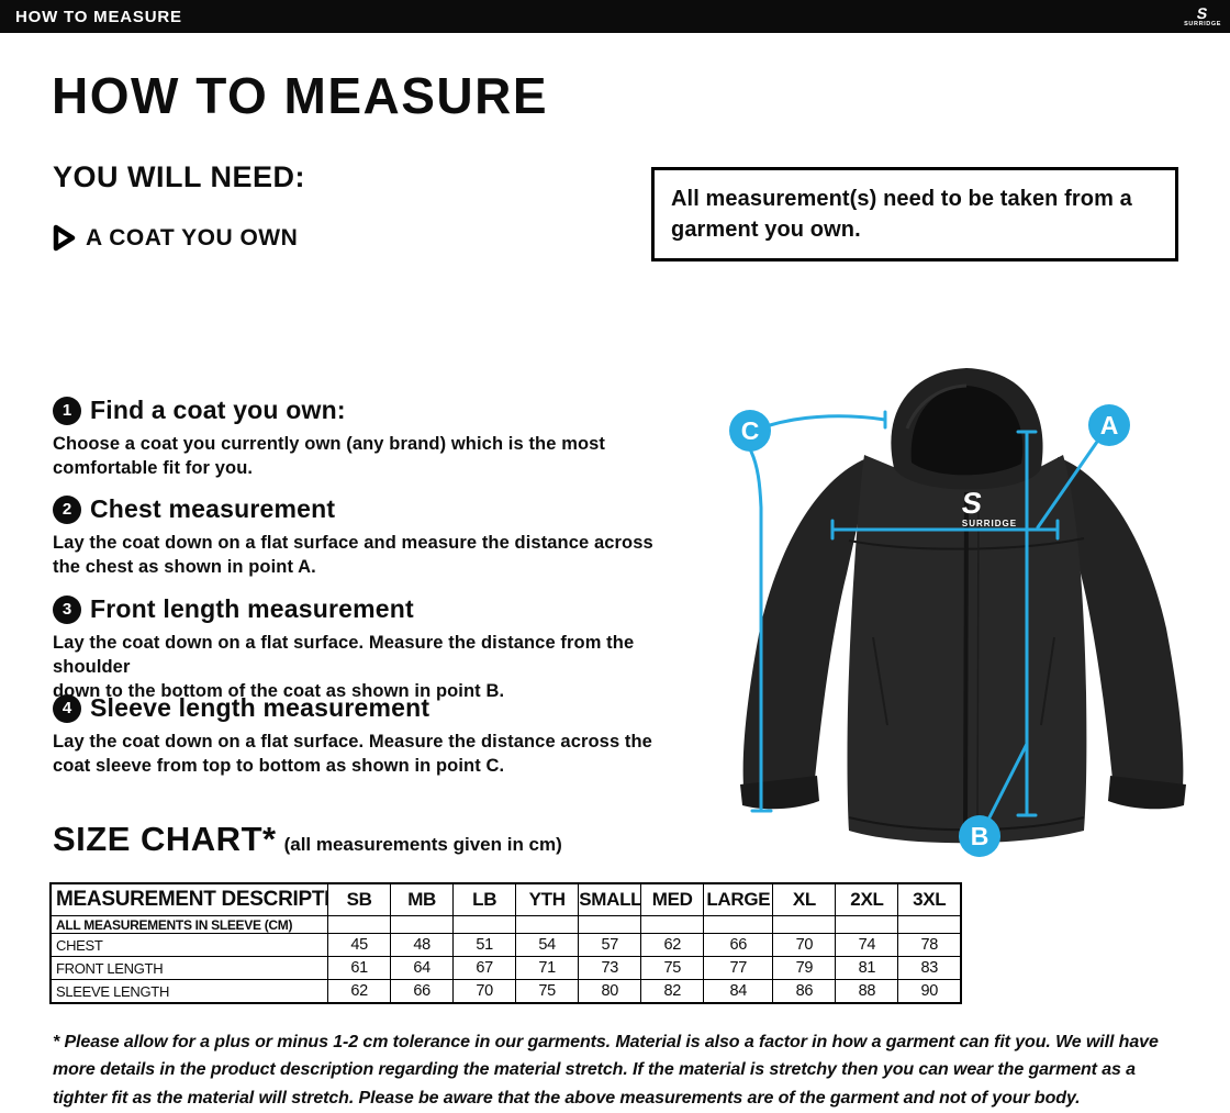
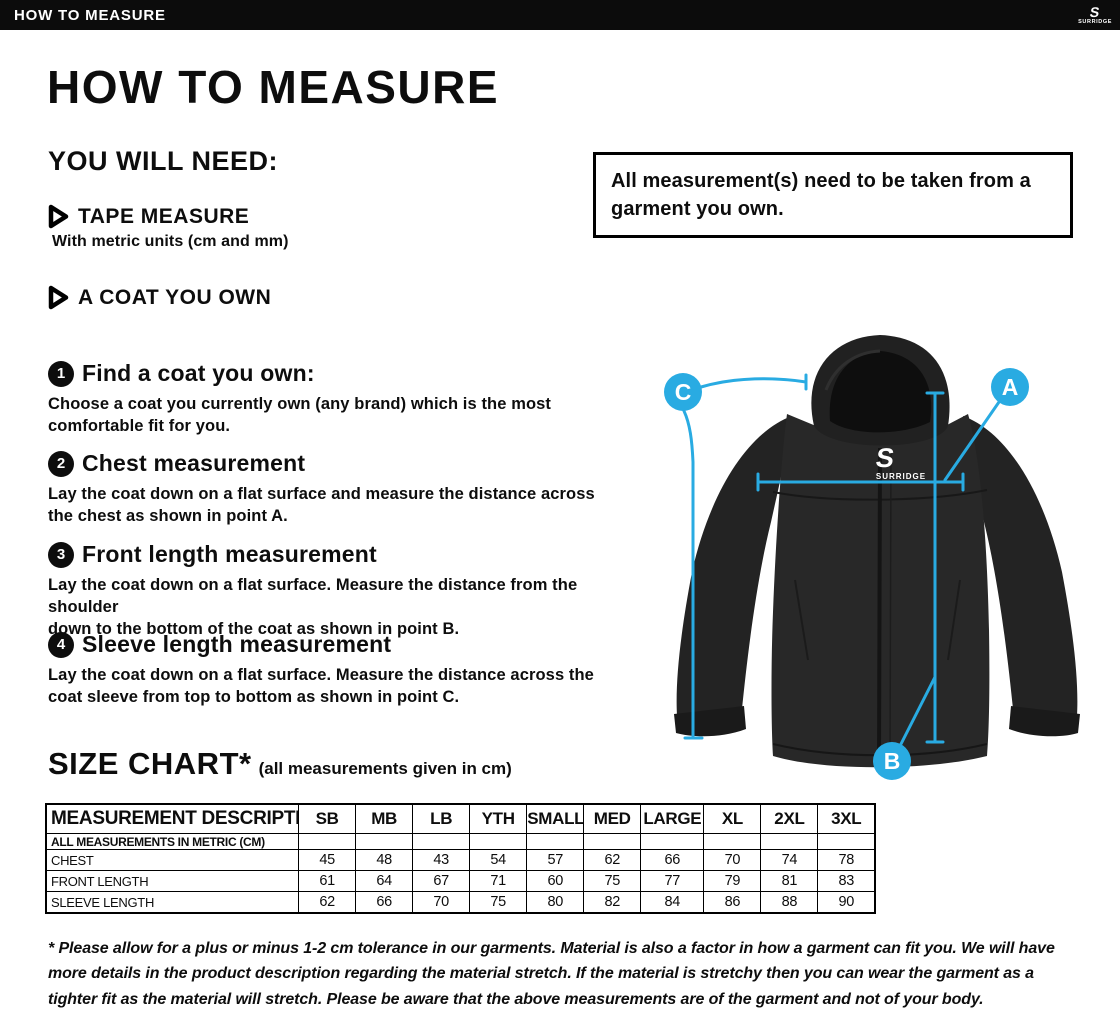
  HOW TO MEASURE
  HOW TO MEASURE
  YOU WILL NEED:
+ TAPE MEASURE
+ With metric units (cm and mm)
  A COAT YOU OWN
  1
  Find a coat you own:
  Choose a coat you currently own (any brand) which is the most
  comfortable fit for you.
  2
  Chest measurement
  Lay the coat down on a flat surface and measure the distance across
  the chest as shown in point A.
  3
  Front length measurement
  Lay the coat down on a flat surface. Measure the distance from the shoulder
  down to the bottom of the coat as shown in point B.
  4
  Sleeve length measurement
  Lay the coat down on a flat surface. Measure the distance across the
  coat sleeve from top to bottom as shown in point C.
  All measurement(s) need to be taken from a garment you own.
  SURRIDGE
  C
  A
  B
  SIZE CHART*
  (all measurements given in cm)
  MEASUREMENT DESCRIPTI	SB	MB	LB	YTH	SMALL	MED	LARGE	XL	2XL	3XL
- ALL MEASUREMENTS IN SLEEVE (CM)
+ ALL MEASUREMENTS IN METRIC (CM)
- CHEST	45	48	51	54	57	62	66	70	74	78
+ CHEST	45	48	43	54	57	62	66	70	74	78
- FRONT LENGTH	61	64	67	71	73	75	77	79	81	83
+ FRONT LENGTH	61	64	67	71	60	75	77	79	81	83
  SLEEVE LENGTH	62	66	70	75	80	82	84	86	88	90
  * Please allow for a plus or minus 1-2 cm tolerance in our garments. Material is also a factor in how a garment can fit you. We will have
  more details in the product description regarding the material stretch. If the material is stretchy then you can wear the garment as a
  tighter fit as the material will stretch. Please be aware that the above measurements are of the garment and not of your body.
